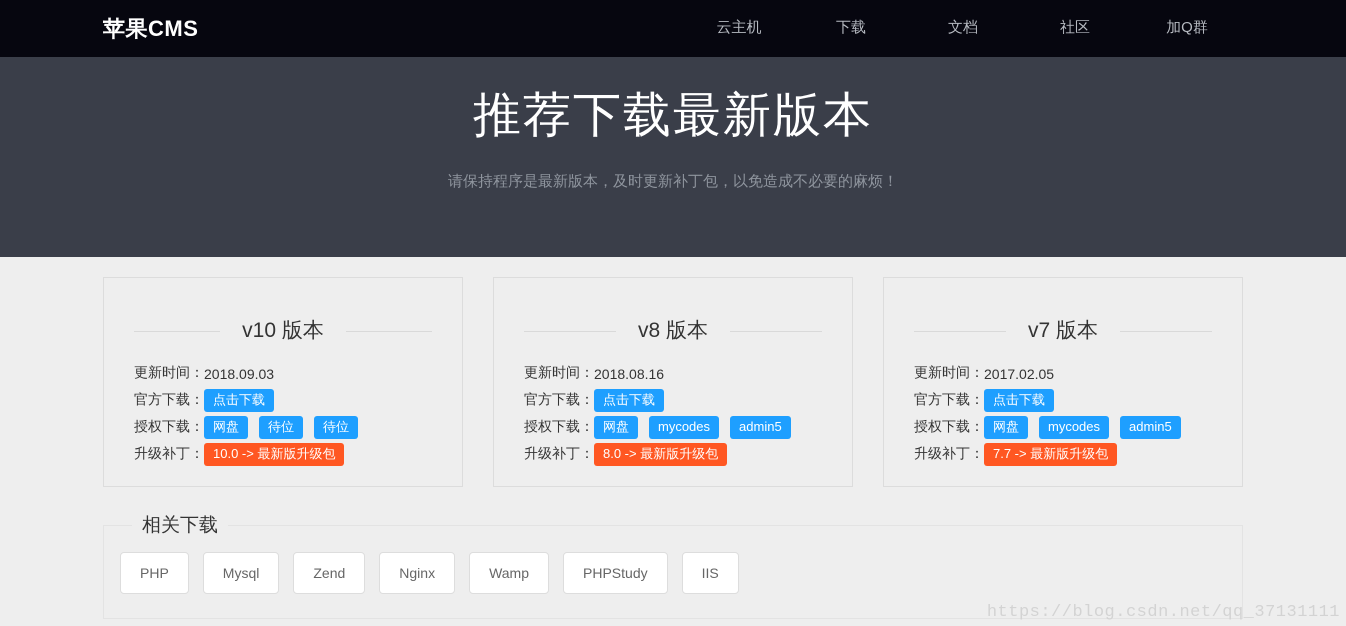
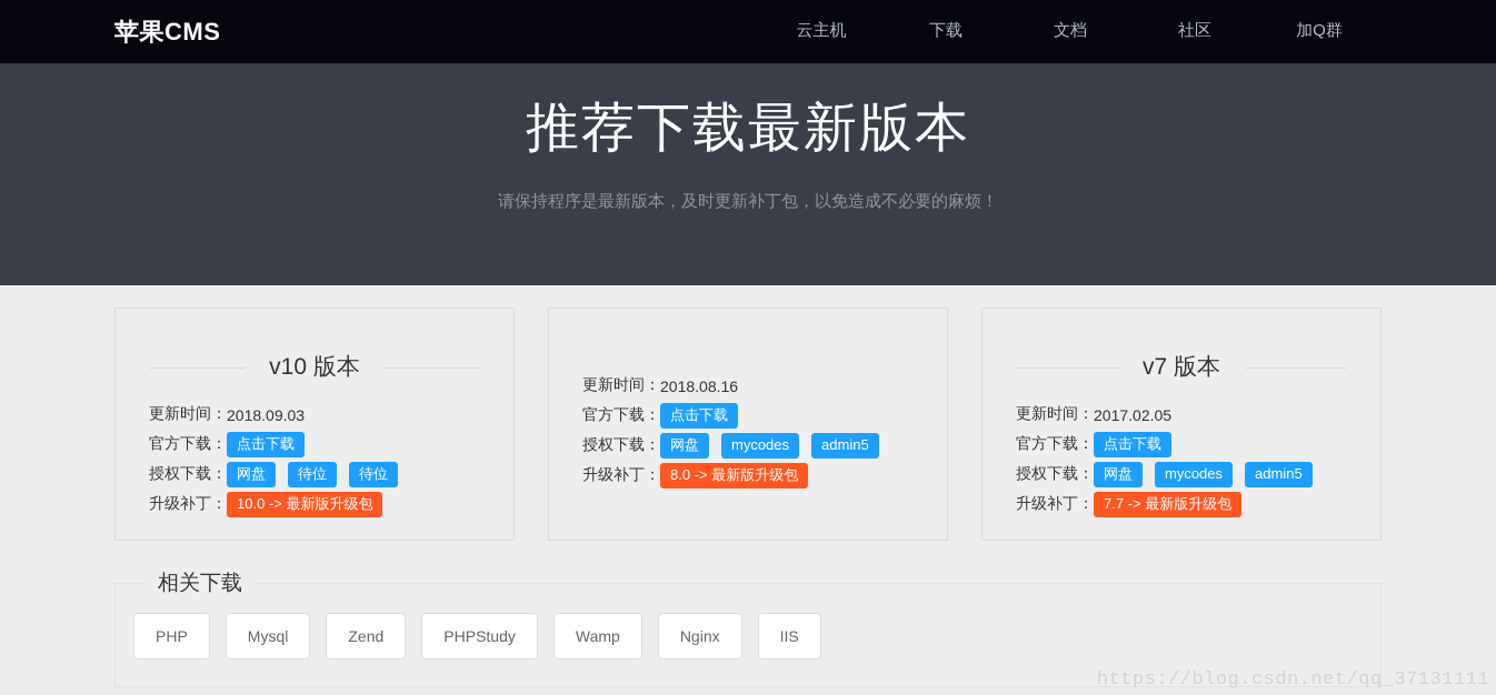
  苹果CMS
  云主机
  下载
  文档
  社区
  加Q群
  推荐下载最新版本
  请保持程序是最新版本，及时更新补丁包，以免造成不必要的麻烦！
  v10 版本
  更新时间：
  2018.09.03
  官方下载：
  点击下载
  授权下载：
  网盘
  待位
  待位
  升级补丁：
  10.0 -> 最新版升级包
- v8 版本
  更新时间：
  2018.08.16
  官方下载：
  点击下载
  授权下载：
  网盘
  mycodes
  admin5
  升级补丁：
  8.0 -> 最新版升级包
  v7 版本
  更新时间：
  2017.02.05
  官方下载：
  点击下载
  授权下载：
  网盘
  mycodes
  admin5
  升级补丁：
  7.7 -> 最新版升级包
  相关下载
  PHP
  Mysql
  Zend
- Nginx
+ PHPStudy
  Wamp
- PHPStudy
+ Nginx
  IIS
  https://blog.csdn.net/qq_37131111
